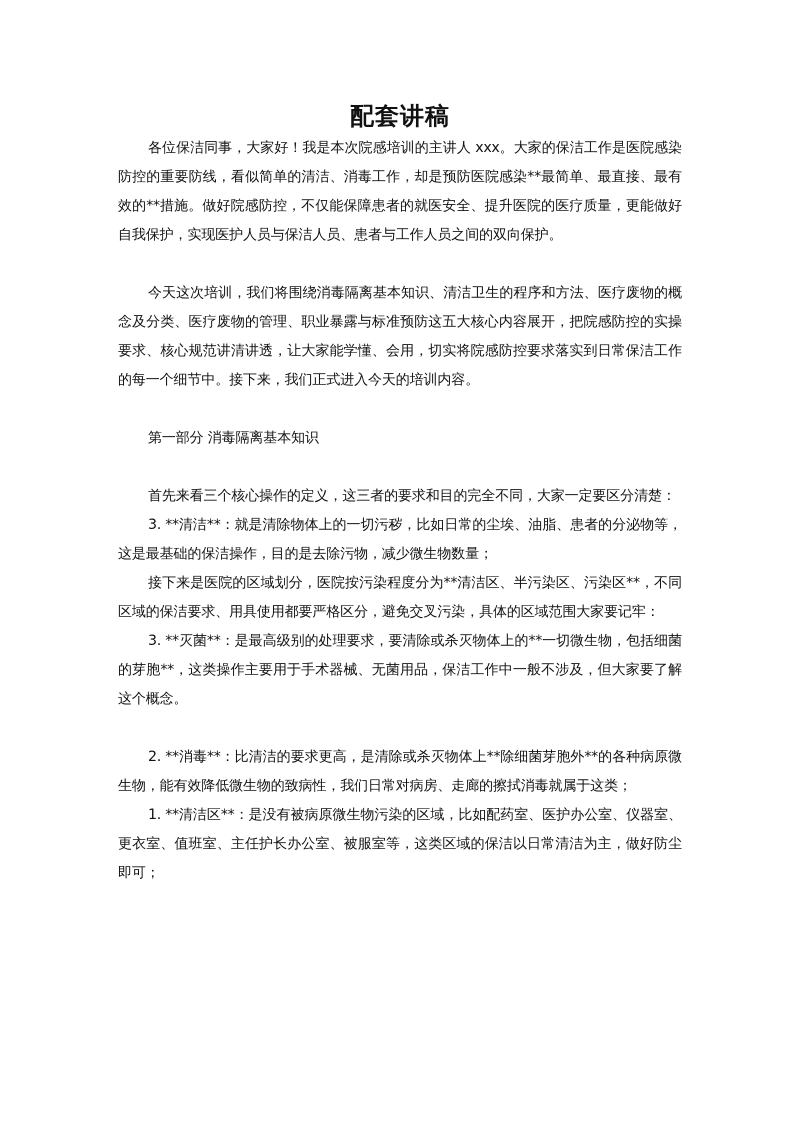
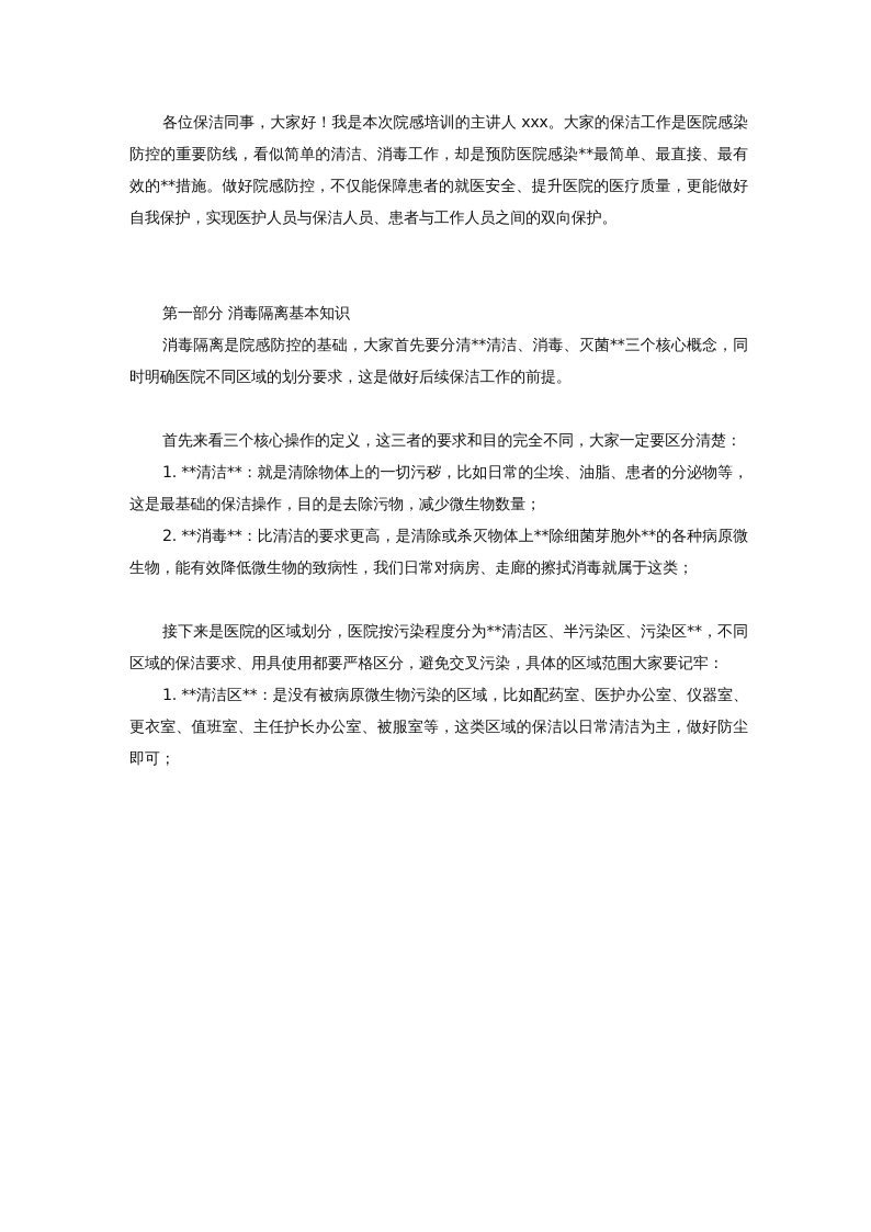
- 配套讲稿
  各位保洁同事，大家好！我是本次院感培训的主讲人 xxx。大家的保洁工作是医院感染防控的重要防线，看似简单的清洁、消毒工作，却是预防医院感染**最简单、最直接、最有效的**措施。做好院感防控，不仅能保障患者的就医安全、提升医院的医疗质量，更能做好自我保护，实现医护人员与保洁人员、患者与工作人员之间的双向保护。
- 今天这次培训，我们将围绕消毒隔离基本知识、清洁卫生的程序和方法、医疗废物的概念及分类、医疗废物的管理、职业暴露与标准预防这五大核心内容展开，把院感防控的实操要求、核心规范讲清讲透，让大家能学懂、会用，切实将院感防控要求落实到日常保洁工作的每一个细节中。接下来，我们正式进入今天的培训内容。
  第一部分 消毒隔离基本知识
+ 消毒隔离是院感防控的基础，大家首先要分清**清洁、消毒、灭菌**三个核心概念，同时明确医院不同区域的划分要求，这是做好后续保洁工作的前提。
  首先来看三个核心操作的定义，这三者的要求和目的完全不同，大家一定要区分清楚：
- 3. **清洁**：就是清除物体上的一切污秽，比如日常的尘埃、油脂、患者的分泌物等，这是最基础的保洁操作，目的是去除污物，减少微生物数量；
+ 1. **清洁**：就是清除物体上的一切污秽，比如日常的尘埃、油脂、患者的分泌物等，这是最基础的保洁操作，目的是去除污物，减少微生物数量；
- 接下来是医院的区域划分，医院按污染程度分为**清洁区、半污染区、污染区**，不同区域的保洁要求、用具使用都要严格区分，避免交叉污染，具体的区域范围大家要记牢：
+ 2. **消毒**：比清洁的要求更高，是清除或杀灭物体上**除细菌芽胞外**的各种病原微生物，能有效降低微生物的致病性，我们日常对病房、走廊的擦拭消毒就属于这类；
- 3. **灭菌**：是最高级别的处理要求，要清除或杀灭物体上的**一切微生物，包括细菌的芽胞**，这类操作主要用于手术器械、无菌用品，保洁工作中一般不涉及，但大家要了解这个概念。
- 2. **消毒**：比清洁的要求更高，是清除或杀灭物体上**除细菌芽胞外**的各种病原微生物，能有效降低微生物的致病性，我们日常对病房、走廊的擦拭消毒就属于这类；
+ 接下来是医院的区域划分，医院按污染程度分为**清洁区、半污染区、污染区**，不同区域的保洁要求、用具使用都要严格区分，避免交叉污染，具体的区域范围大家要记牢：
  1. **清洁区**：是没有被病原微生物污染的区域，比如配药室、医护办公室、仪器室、更衣室、值班室、主任护长办公室、被服室等，这类区域的保洁以日常清洁为主，做好防尘即可；
